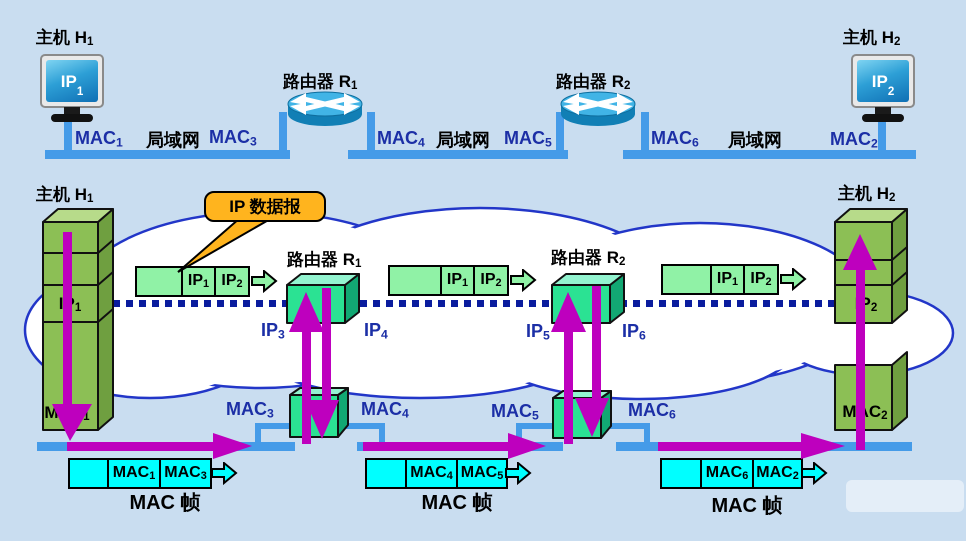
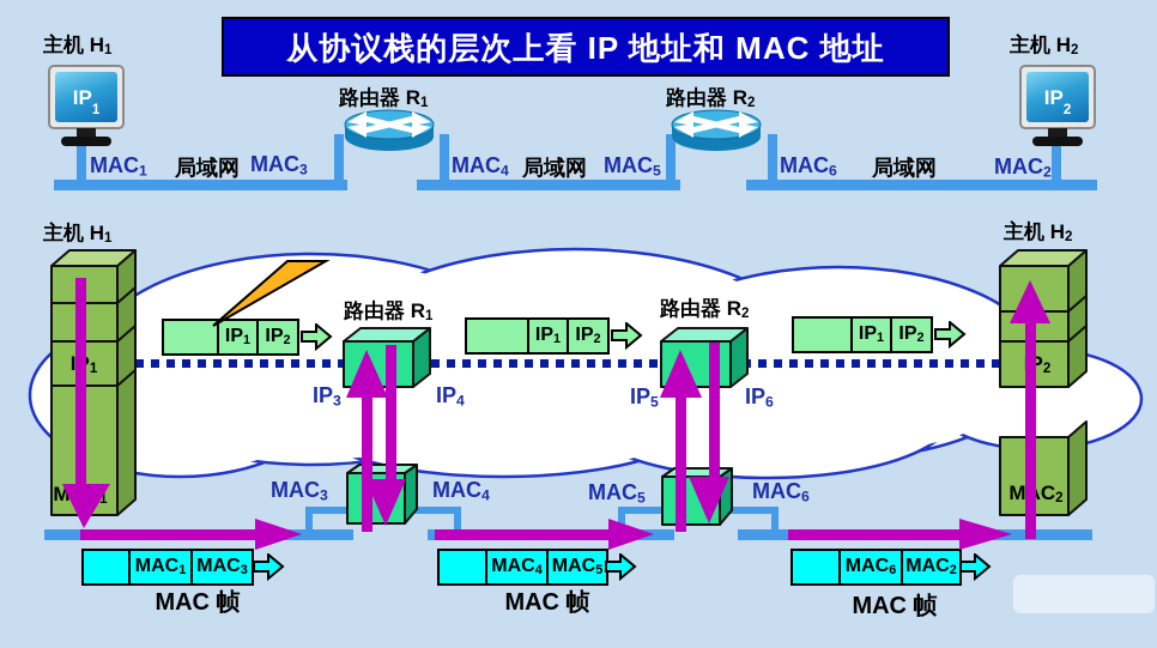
+ 从协议栈的层次上看 IP 地址和 MAC 地址
  主机 H1
  IP1
  主机 H2
  IP2
  路由器 R1
  路由器 R2
  MAC1
  局域网
  MAC3
  MAC4
  局域网
  MAC5
  MAC6
  局域网
  MAC2
  主机 H1
  主机 H2
  MC2
- IP 数据报
  路由器 R1
  路由器 R2
  IP1
  IP2
  IP1
  IP2
  IP1
  IP2
  IP3
  IP4
  IP5
  IP6
  MAC3
  MAC4
  MAC5
  MAC6
  MAC1
  MAC3
  MAC 帧
  MAC4
  MAC5
  MAC 帧
  MAC6
  MAC2
  MAC 帧
